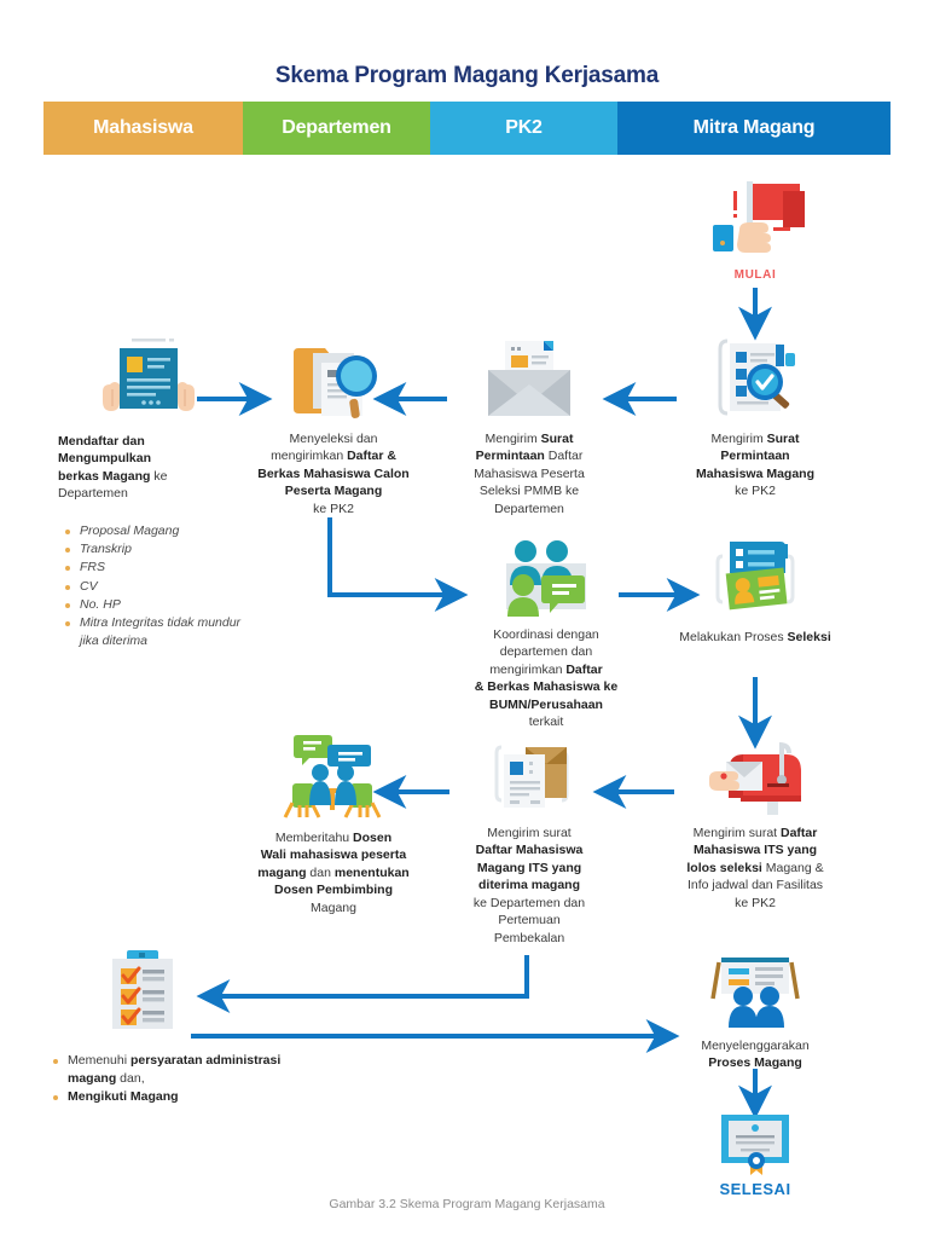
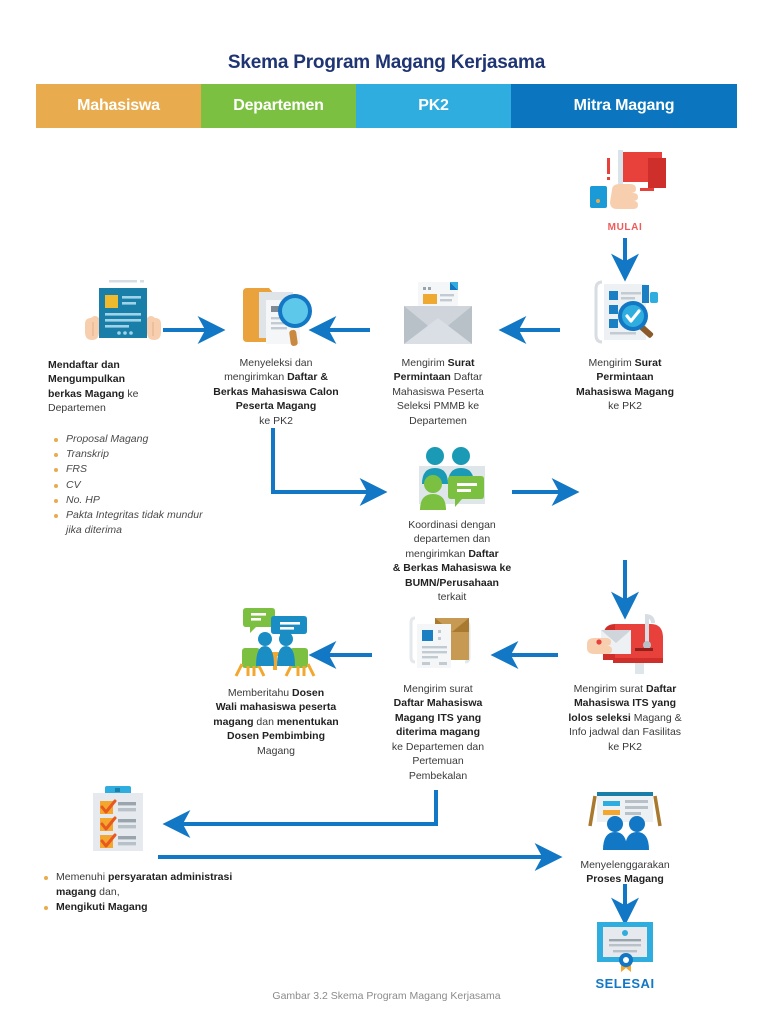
  Skema Program Magang Kerjasama
  Mahasiswa
  Departemen
  PK2
  Mitra Magang
  MULAI
  Mengirim Surat
  Permintaan
  Mahasiswa Magang
  ke PK2
  Mengirim Surat
  Permintaan Daftar
  Mahasiswa Peserta
  Seleksi PMMB ke
  Departemen
  Menyeleksi dan
  mengirimkan Daftar &
  Berkas Mahasiswa Calon
  Peserta Magang
  ke PK2
  Mendaftar dan
  Mengumpulkan
  berkas Magang ke
  Departemen
  Proposal Magang
  Transkrip
  FRS
  CV
  No. HP
- Mitra Integritas tidak mundur jika diterima
+ Pakta Integritas tidak mundur jika diterima
  Koordinasi dengan
  departemen dan
  mengirimkan Daftar
  & Berkas Mahasiswa ke
  BUMN/Perusahaan
  terkait
- Melakukan Proses Seleksi
  Mengirim surat Daftar
  Mahasiswa ITS yang
  lolos seleksi Magang &
  Info jadwal dan Fasilitas
  ke PK2
  Mengirim surat
  Daftar Mahasiswa
  Magang ITS yang
  diterima magang
  ke Departemen dan
  Pertemuan
  Pembekalan
  Memberitahu Dosen
  Wali mahasiswa peserta
  magang dan menentukan
  Dosen Pembimbing
  Magang
  Memenuhi persyaratan administrasi magang dan,
  Mengikuti Magang
  Menyelenggarakan
  Proses Magang
  SELESAI
  Gambar 3.2 Skema Program Magang Kerjasama
